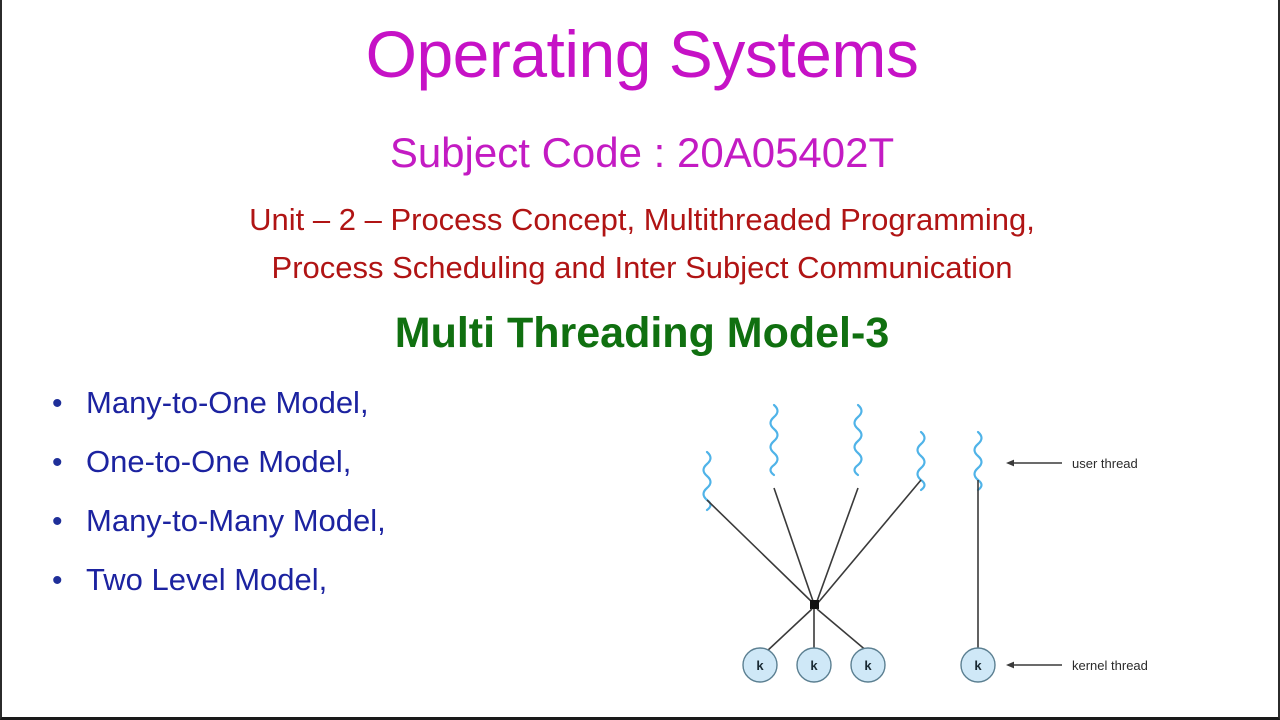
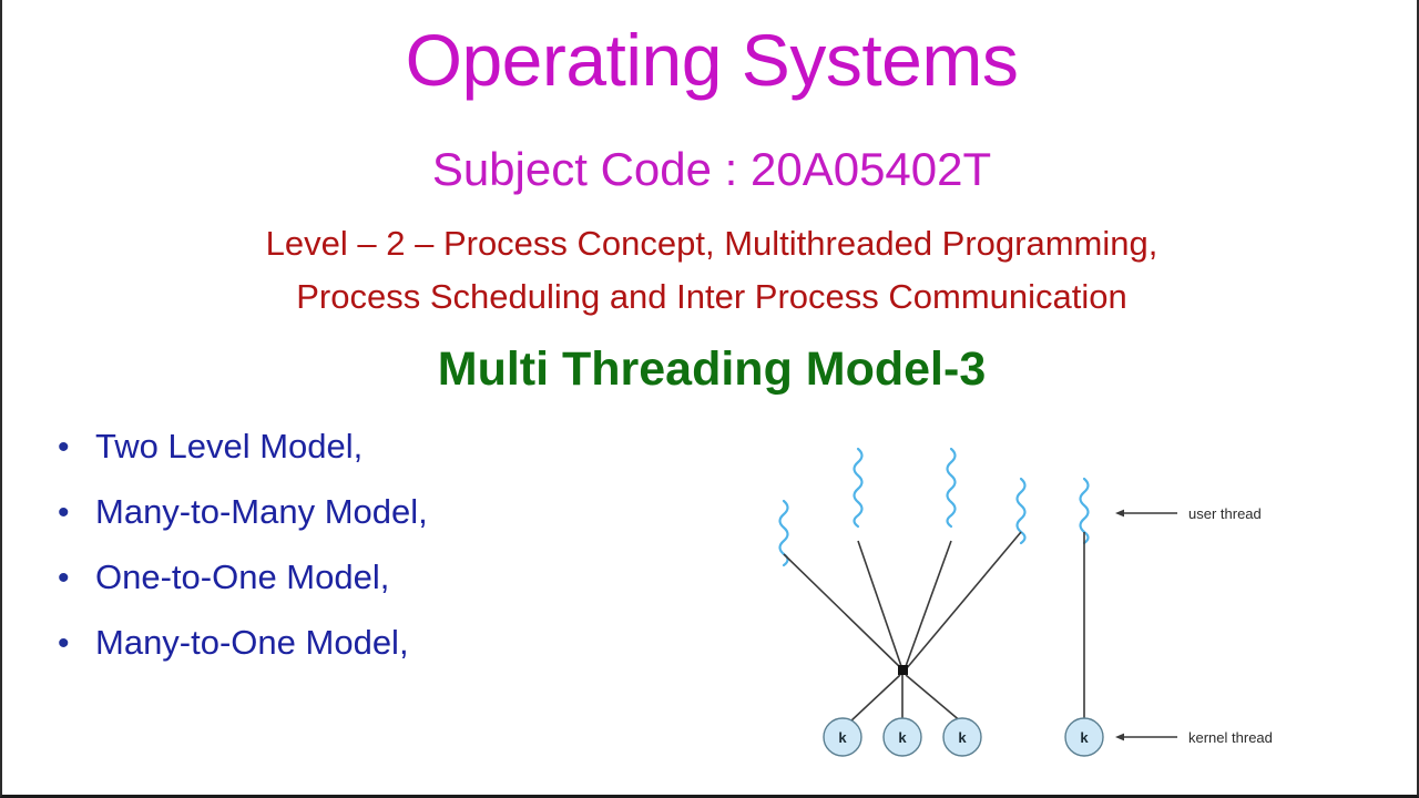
  Operating Systems
  Subject Code : 20A05402T
- Unit – 2 – Process Concept, Multithreaded Programming,
+ Level – 2 – Process Concept, Multithreaded Programming,
- Process Scheduling and Inter Subject Communication
+ Process Scheduling and Inter Process Communication
  Multi Threading Model-3
  •
- Many-to-One Model,
+ Two Level Model,
  •
- One-to-One Model,
+ Many-to-Many Model,
  •
- Many-to-Many Model,
+ One-to-One Model,
  •
- Two Level Model,
+ Many-to-One Model,
  k
  k
  k
  k
  user thread
  kernel thread
